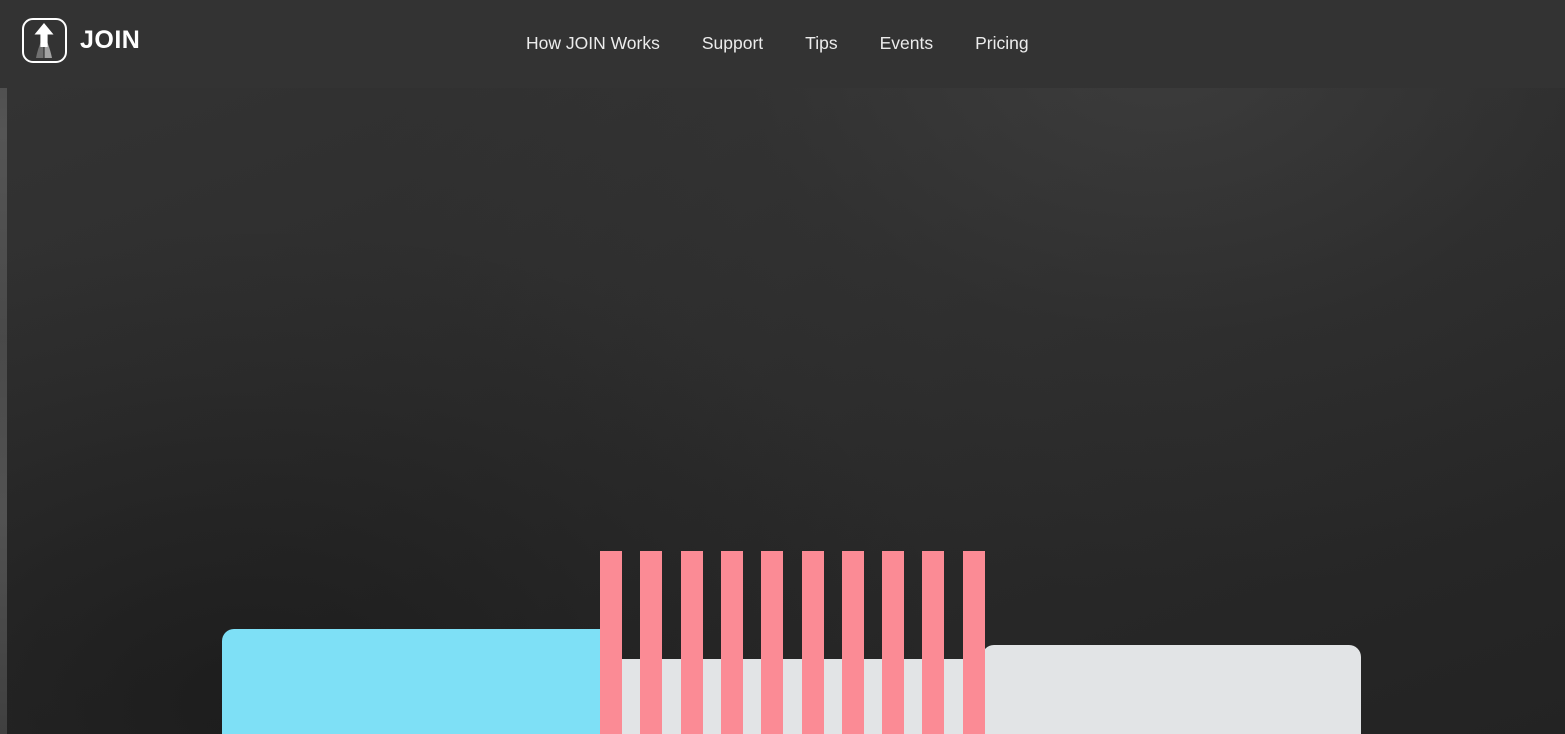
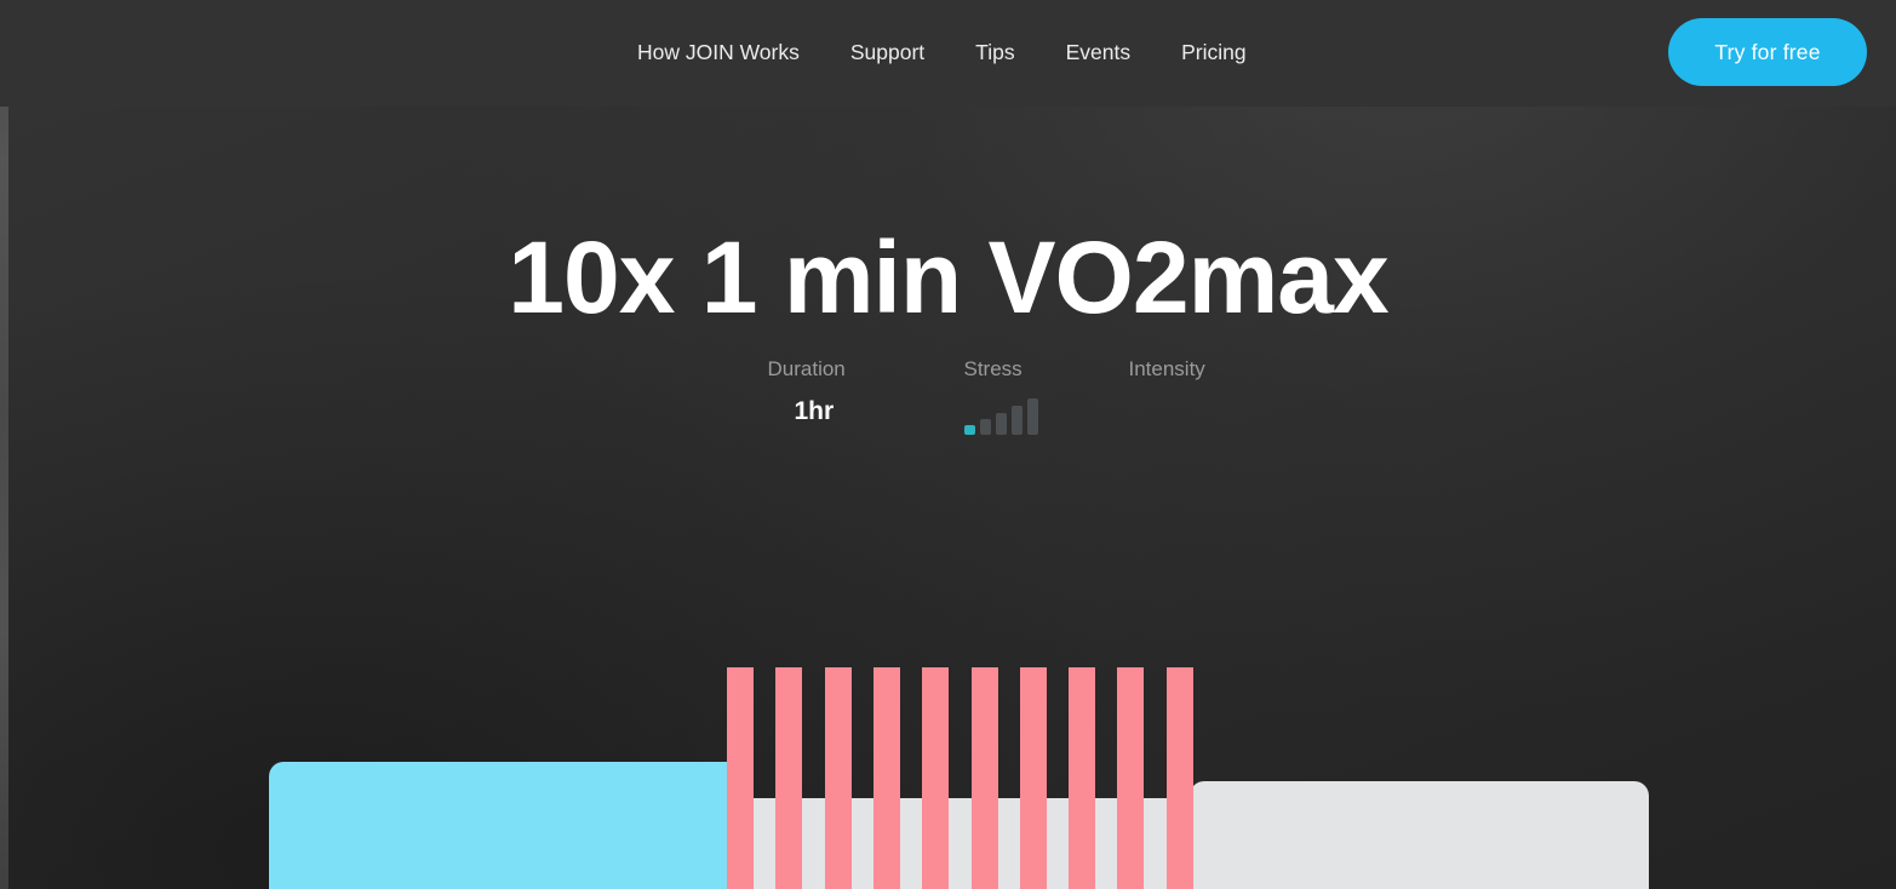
- JOIN
  How JOIN Works
  Support
  Tips
  Events
  Pricing
+ Try for free
+ 10x 1 min VO2max
+ Duration
+ 1hr
+ Stress
+ Intensity
